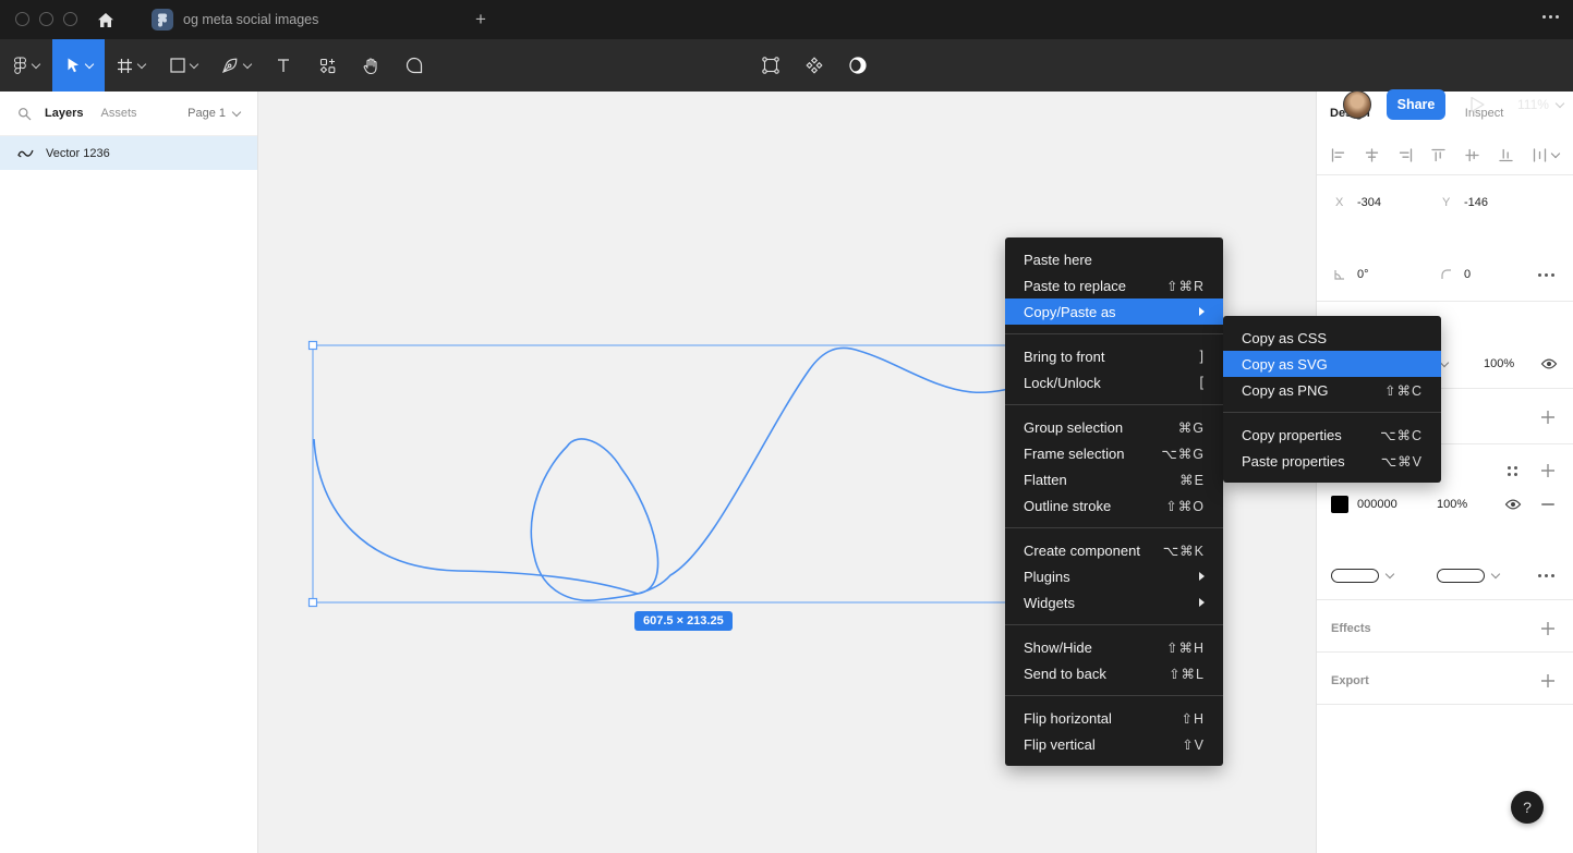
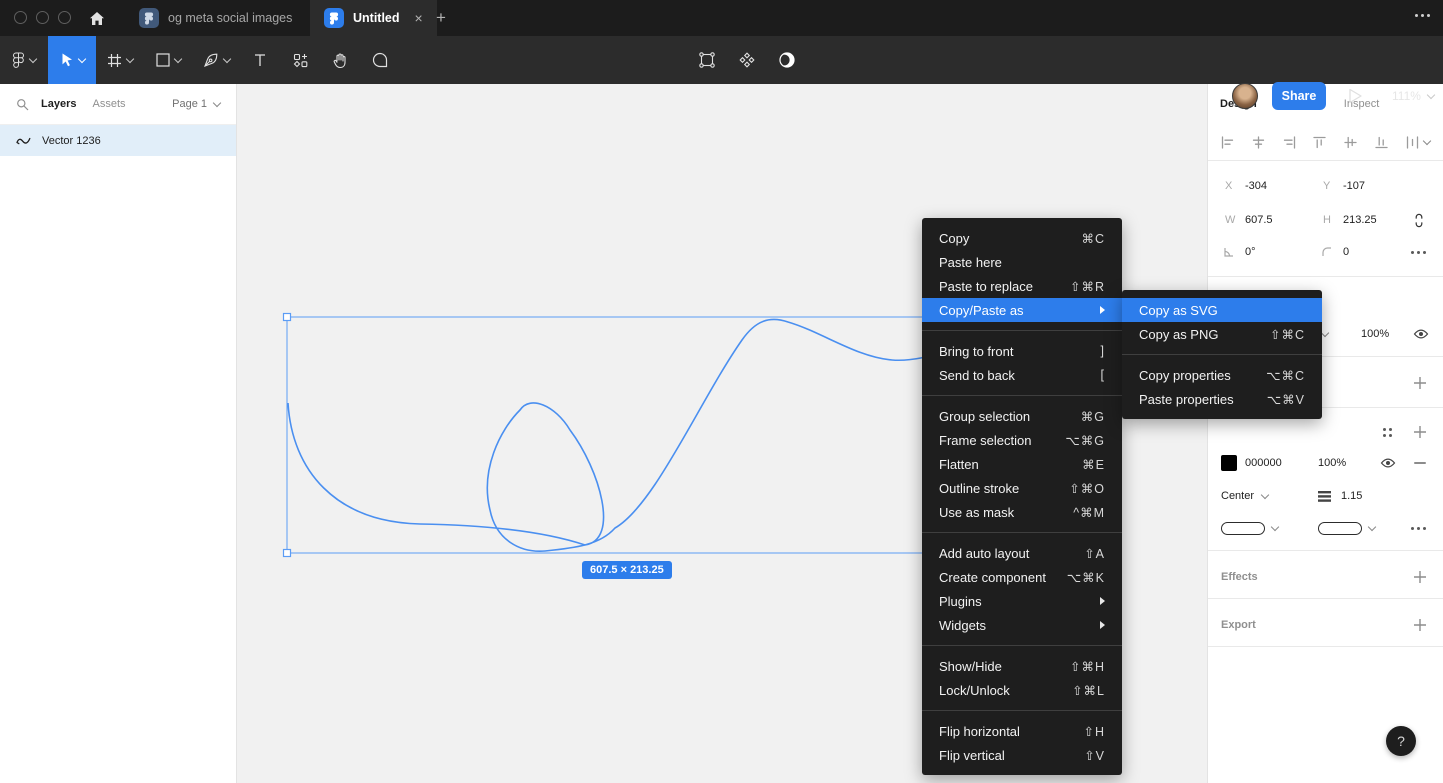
  og meta social images
+ Untitled
+ ×
  +
  Share
  111%
  Layers
  Assets
  Page 1
  Vector 1236
  607.5 × 213.25
  Inspect
  X
  -304
  Y
- -146
+ -107
+ W
+ 607.5
+ H
+ 213.25
  0°
  0
  100%
  000000
  100%
+ Center
+ 1.15
  Effects
  Export
  ?
+ Copy
+ ⌘C
  Paste here
  Paste to replace
  ⇧⌘R
  Copy/Paste as
  Bring to front
  ]
- Lock/Unlock
+ Send to back
  [
  Group selection
  ⌘G
  Frame selection
  ⌥⌘G
  Flatten
  ⌘E
  Outline stroke
  ⇧⌘O
+ Use as mask
+ ^⌘M
+ Add auto layout
+ ⇧A
  Create component
  ⌥⌘K
  Plugins
  Widgets
  Show/Hide
  ⇧⌘H
- Send to back
+ Lock/Unlock
  ⇧⌘L
  Flip horizontal
  ⇧H
  Flip vertical
  ⇧V
- Copy as CSS
  Copy as SVG
  Copy as PNG
  ⇧⌘C
  Copy properties
  ⌥⌘C
  Paste properties
  ⌥⌘V
